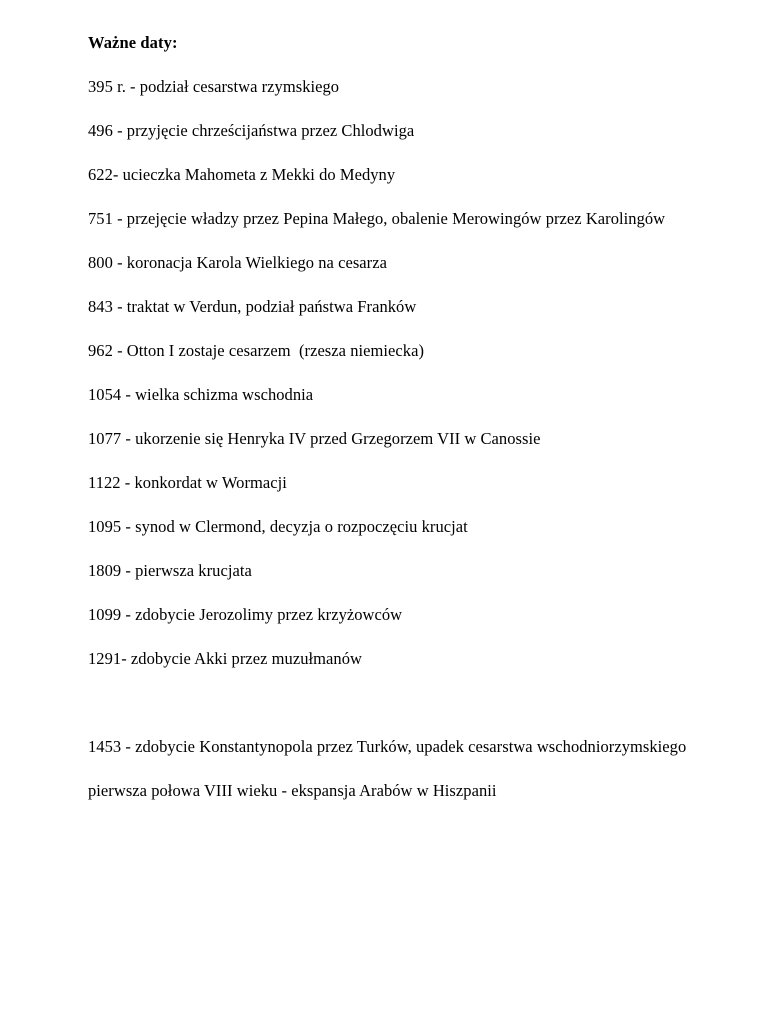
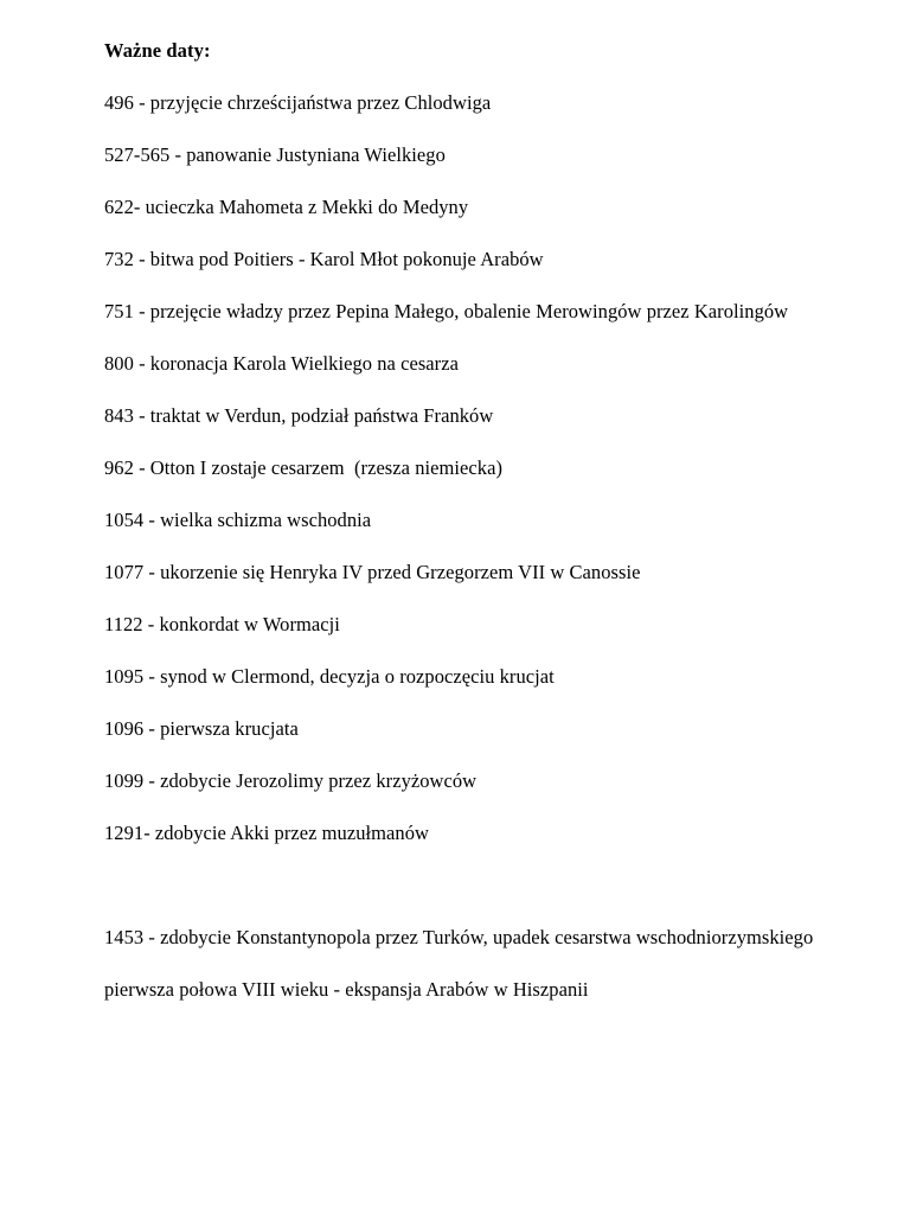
  Ważne daty:
- 395 r. - podział cesarstwa rzymskiego
  496 - przyjęcie chrześcijaństwa przez Chlodwiga
+ 527-565 - panowanie Justyniana Wielkiego
  622- ucieczka Mahometa z Mekki do Medyny
+ 732 - bitwa pod Poitiers - Karol Młot pokonuje Arabów
  751 - przejęcie władzy przez Pepina Małego, obalenie Merowingów przez Karolingów
  800 - koronacja Karola Wielkiego na cesarza
  843 - traktat w Verdun, podział państwa Franków
  962 - Otton I zostaje cesarzem (rzesza niemiecka)
  1054 - wielka schizma wschodnia
  1077 - ukorzenie się Henryka IV przed Grzegorzem VII w Canossie
  1122 - konkordat w Wormacji
  1095 - synod w Clermond, decyzja o rozpoczęciu krucjat
- 1809 - pierwsza krucjata
+ 1096 - pierwsza krucjata
  1099 - zdobycie Jerozolimy przez krzyżowców
  1291- zdobycie Akki przez muzułmanów
  1453 - zdobycie Konstantynopola przez Turków, upadek cesarstwa wschodniorzymskiego
  pierwsza połowa VIII wieku - ekspansja Arabów w Hiszpanii
